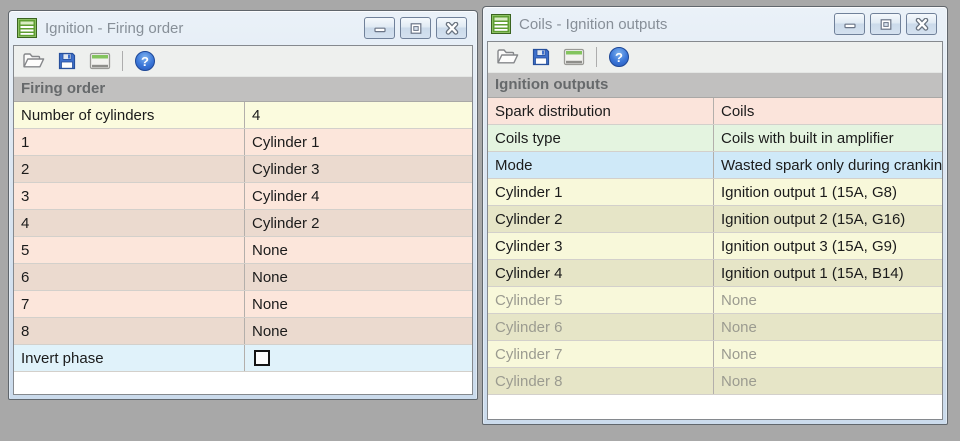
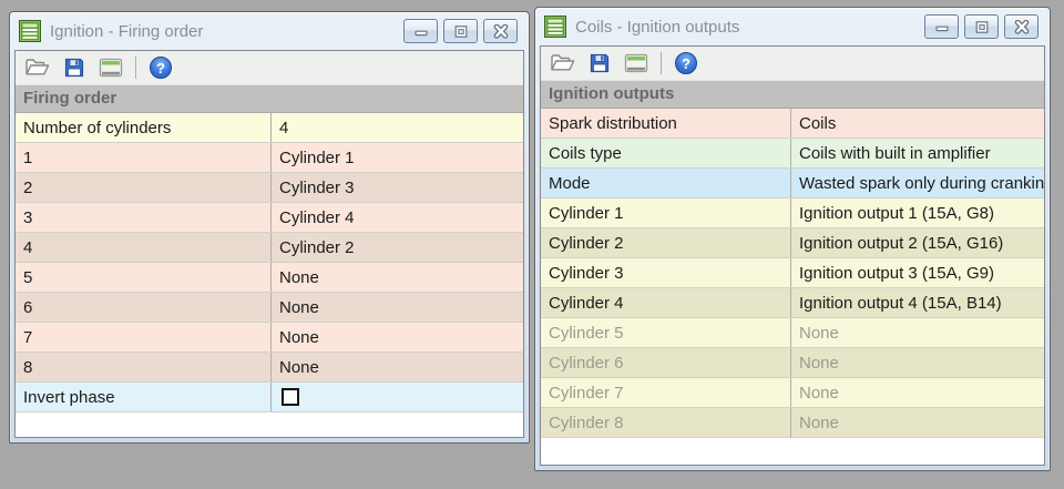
  Ignition - Firing order
  ?
  Firing order
  Number of cylinders
  4
  1
  Cylinder 1
  2
  Cylinder 3
  3
  Cylinder 4
  4
  Cylinder 2
  5
  None
  6
  None
  7
  None
  8
  None
  Invert phase
  Coils - Ignition outputs
  ?
  Ignition outputs
  Spark distribution
  Coils
  Coils type
  Coils with built in amplifier
  Mode
  Wasted spark only during crankin
  Cylinder 1
  Ignition output 1 (15A, G8)
  Cylinder 2
  Ignition output 2 (15A, G16)
  Cylinder 3
  Ignition output 3 (15A, G9)
  Cylinder 4
- Ignition output 1 (15A, B14)
+ Ignition output 4 (15A, B14)
  Cylinder 5
  None
  Cylinder 6
  None
  Cylinder 7
  None
  Cylinder 8
  None
